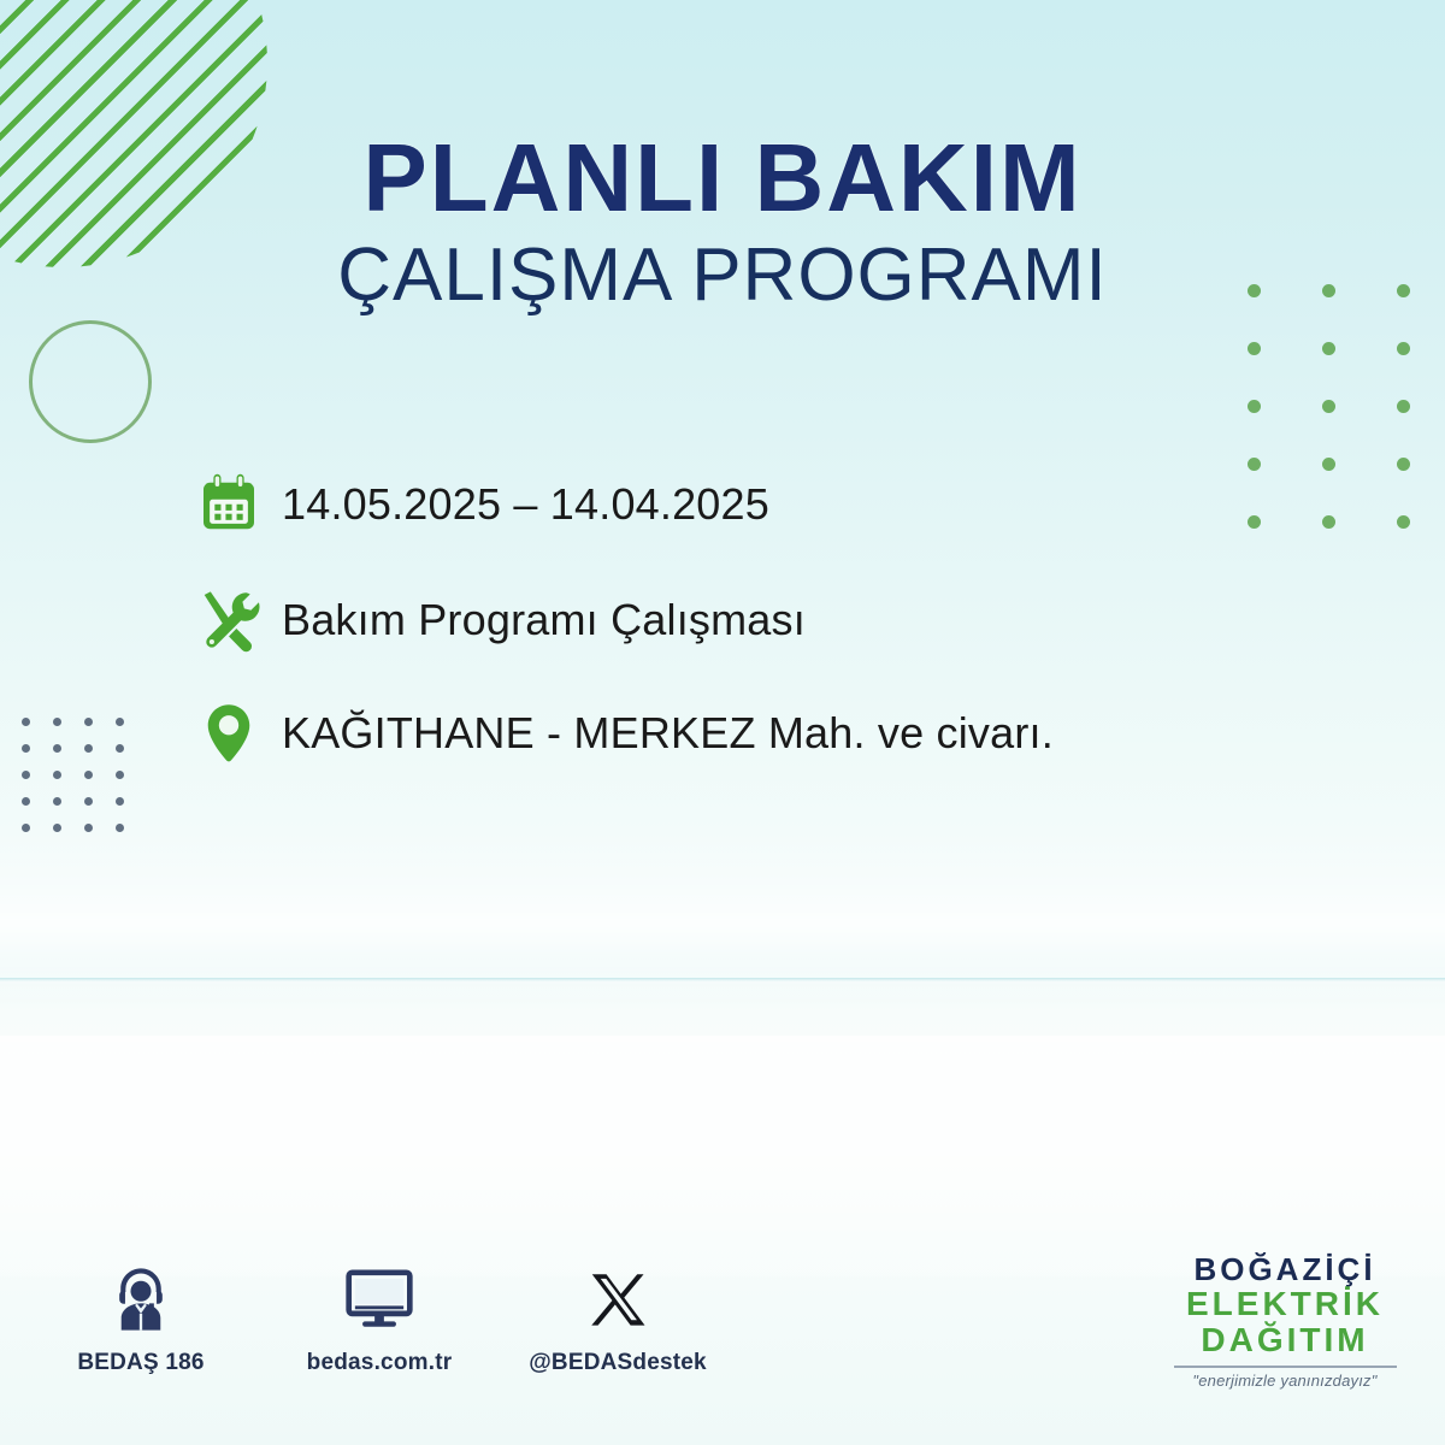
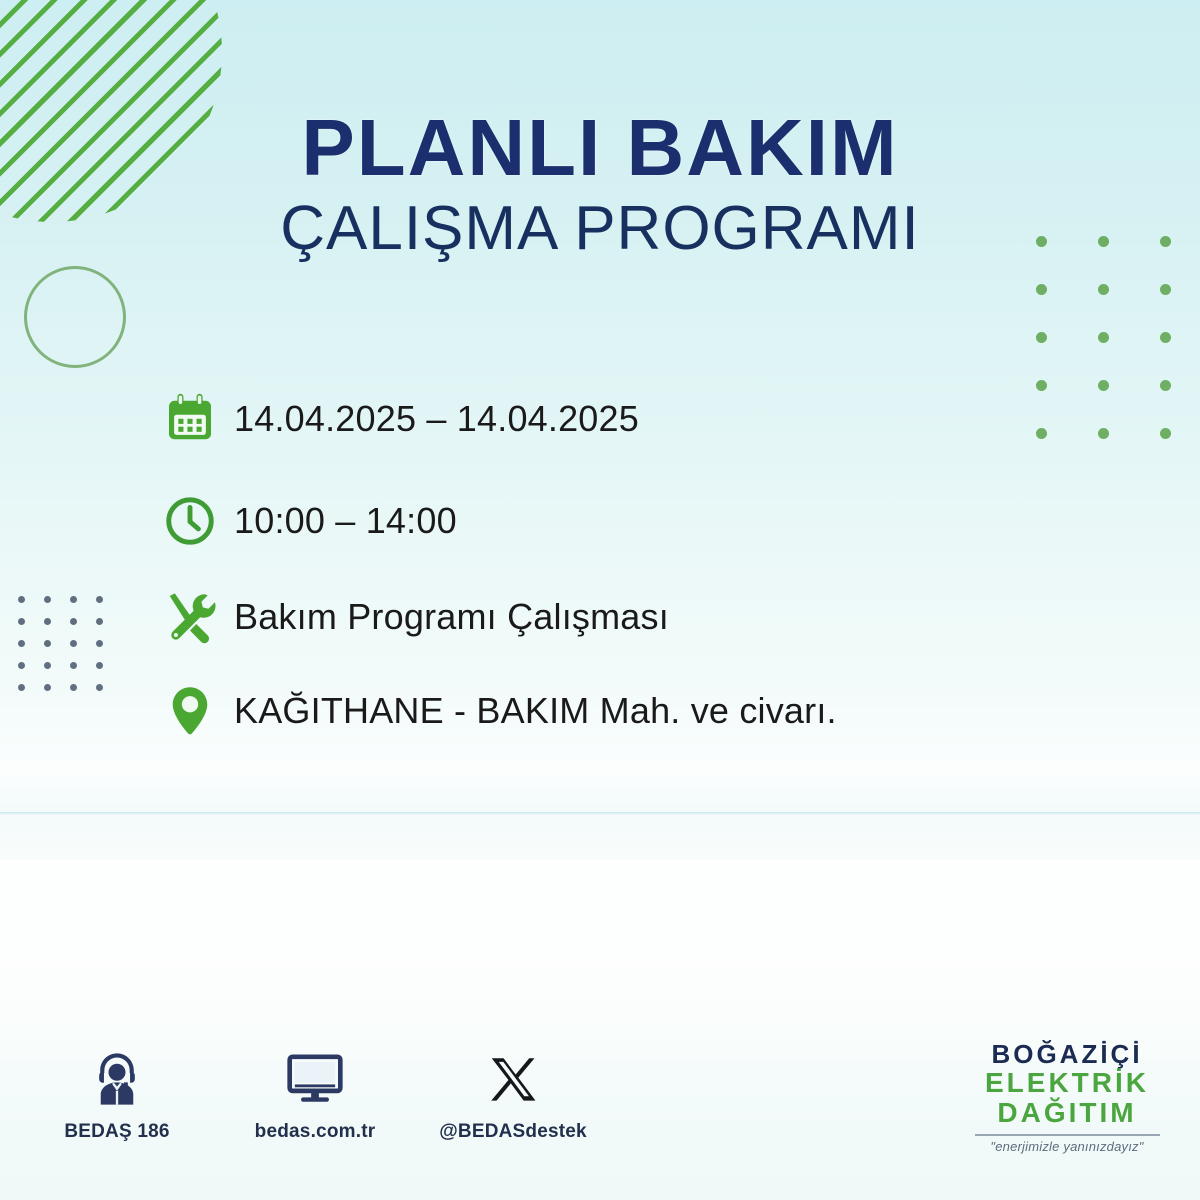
  PLANLI BAKIM
  ÇALIŞMA PROGRAMI
- 14.05.2025 – 14.04.2025
+ 14.04.2025 – 14.04.2025
+ 10:00 – 14:00
  Bakım Programı Çalışması
- KAĞITHANE - MERKEZ Mah. ve civarı.
+ KAĞITHANE - BAKIM Mah. ve civarı.
  BEDAŞ 186
  bedas.com.tr
  @BEDASdestek
  BOĞAZİÇİ
  ELEKTRİK
  DAĞITIM
  "enerjimizle yanınızdayız"
